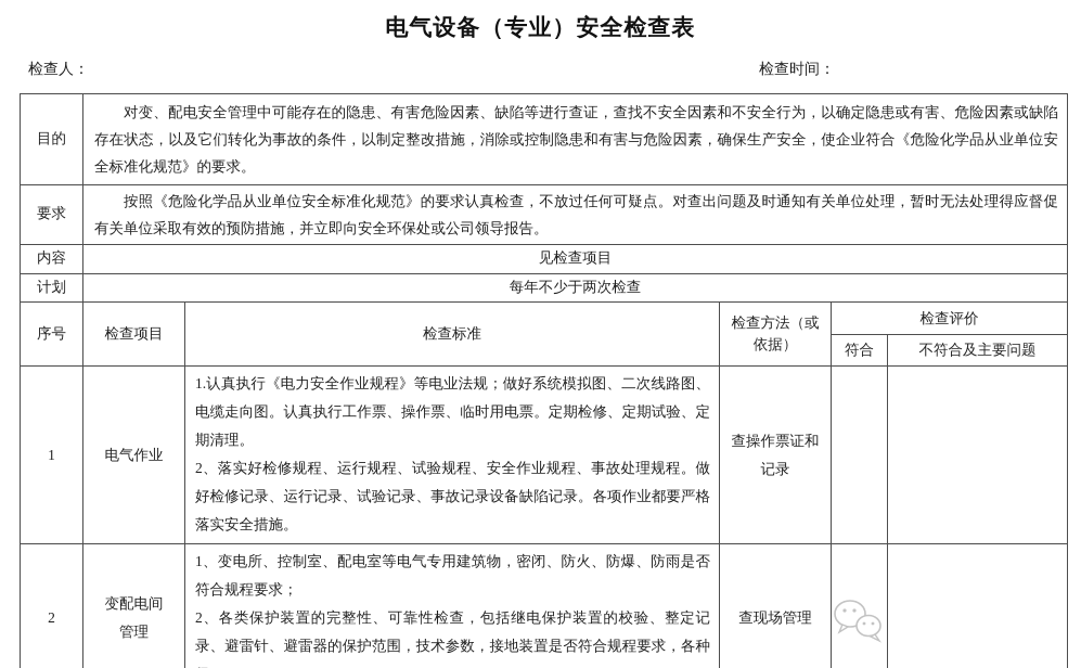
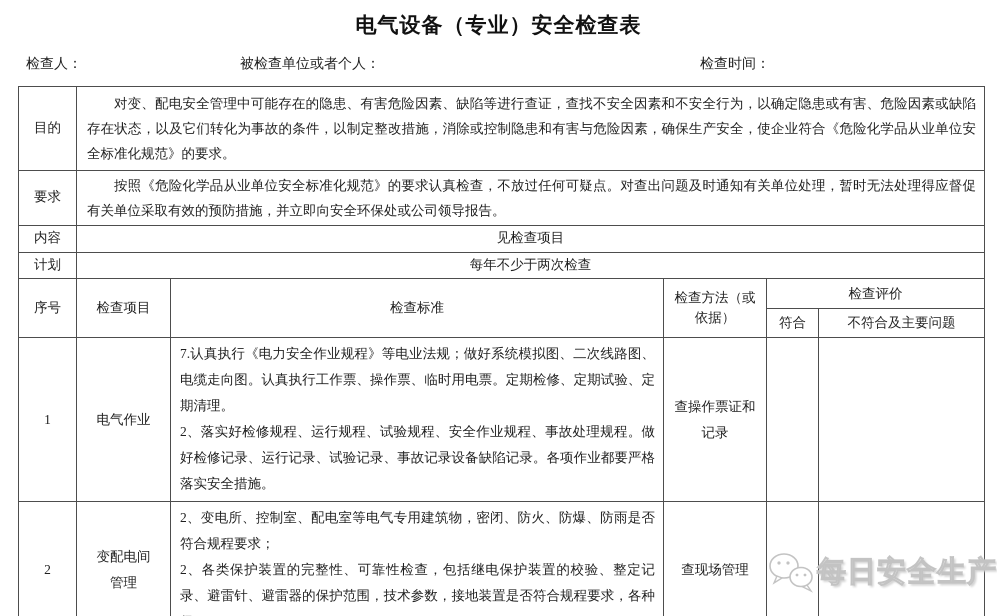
  电气设备（专业）安全检查表
  检查人：
+ 被检查单位或者个人：
  检查时间：
  目的	对变、配电安全管理中可能存在的隐患、有害危险因素、缺陷等进行查证，查找不安全因素和不安全行为，以确定隐患或有害、危险因素或缺陷存在状态，以及它们转化为事故的条件，以制定整改措施，消除或控制隐患和有害与危险因素，确保生产安全，使企业符合《危险化学品从业单位安全标准化规范》的要求。
  要求	按照《危险化学品从业单位安全标准化规范》的要求认真检查，不放过任何可疑点。对查出问题及时通知有关单位处理，暂时无法处理得应督促有关单位采取有效的预防措施，并立即向安全环保处或公司领导报告。
  内容	见检查项目
  计划	每年不少于两次检查
  序号	检查项目	检查标准	检查方法（或 依据）	检查评价
  符合	不符合及主要问题
- 1	电气作业	1.认真执行《电力安全作业规程》等电业法规；做好系统模拟图、二次线路图、电缆走向图。认真执行工作票、操作票、临时用电票。定期检修、定期试验、定期清理。 2、落实好检修规程、运行规程、试验规程、安全作业规程、事故处理规程。做好检修记录、运行记录、试验记录、事故记录设备缺陷记录。各项作业都要严格落实安全措施。	查操作票证和 记录
+ 1	电气作业	7.认真执行《电力安全作业规程》等电业法规；做好系统模拟图、二次线路图、电缆走向图。认真执行工作票、操作票、临时用电票。定期检修、定期试验、定期清理。 2、落实好检修规程、运行规程、试验规程、安全作业规程、事故处理规程。做好检修记录、运行记录、试验记录、事故记录设备缺陷记录。各项作业都要严格落实安全措施。	查操作票证和 记录
- 2	变配电间 管理	1、变电所、控制室、配电室等电气专用建筑物，密闭、防火、防爆、防雨是否符合规程要求； 2、各类保护装置的完整性、可靠性检查，包括继电保护装置的校验、整定记录、避雷针、避雷器的保护范围，技术参数，接地装置是否符合规程要求，各种	查现场管理
+ 2	变配电间 管理	2、变电所、控制室、配电室等电气专用建筑物，密闭、防火、防爆、防雨是否符合规程要求； 2、各类保护装置的完整性、可靠性检查，包括继电保护装置的校验、整定记录、避雷针、避雷器的保护范围，技术参数，接地装置是否符合规程要求，各种	查现场管理
+ 每日安全生产
